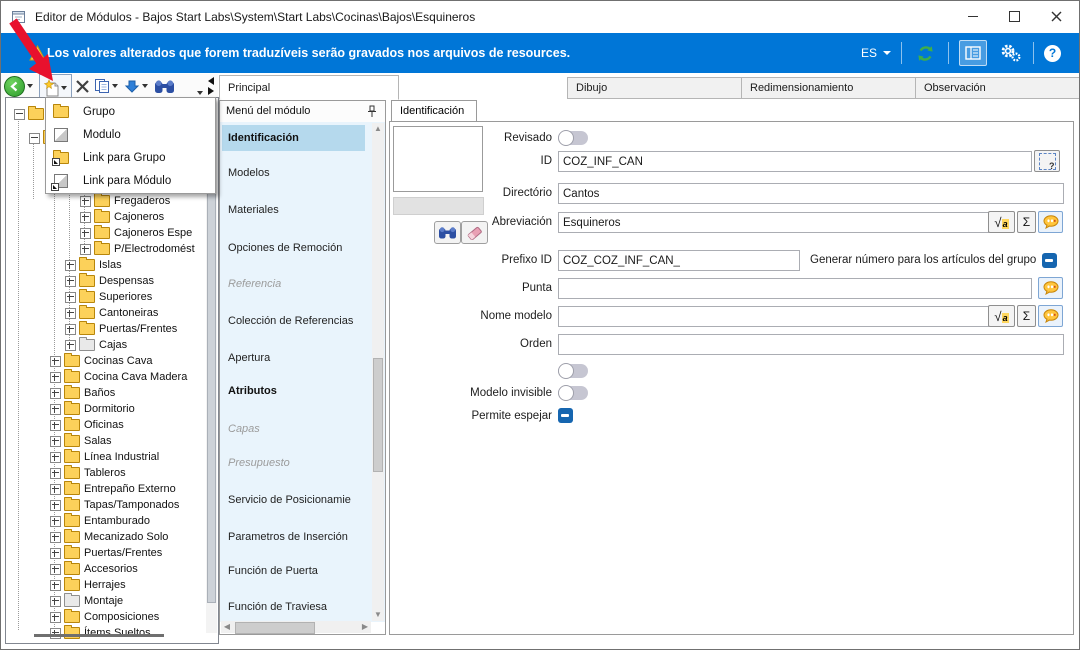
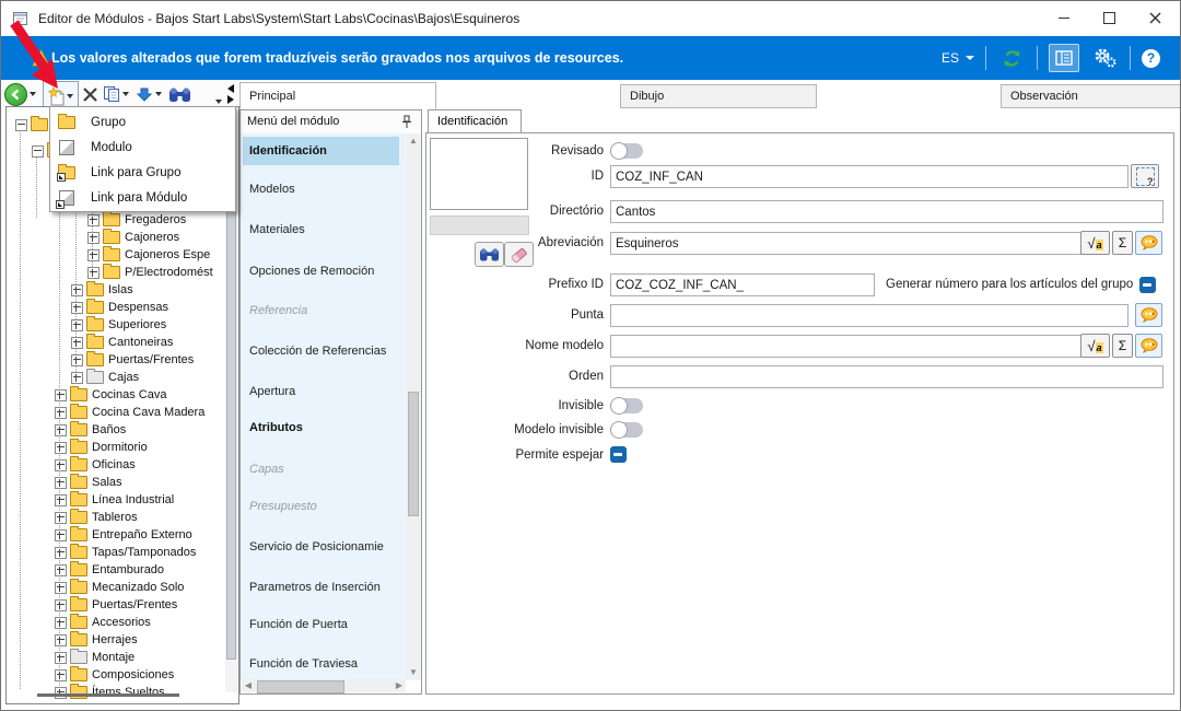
  Editor de Módulos - Bajos Start Labs\System\Start Labs\Cocinas\Bajos\Esquineros
  Los valores alterados que forem traduzíveis serão gravados nos arquivos de resources.
  ES
  ?
  Principal
  Dibujo
- Redimensionamiento
  Observación
  Fregaderos
  Cajoneros
  Cajoneros Espe
  P/Electrodomést
  Islas
  Despensas
  Superiores
  Cantoneiras
  Puertas/Frentes
  Cajas
  Cocinas Cava
  Cocina Cava Madera
  Baños
  Dormitorio
  Oficinas
  Salas
  Línea Industrial
  Tableros
  Entrepaño Externo
  Tapas/Tamponados
  Entamburado
  Mecanizado Solo
  Puertas/Frentes
  Accesorios
  Herrajes
  Montaje
  Composiciones
  Ítems Sueltos
  Grupo
  Modulo
  Link para Grupo
  Link para Módulo
  Menú del módulo
  Identificación
  Modelos
  Materiales
  Opciones de Remoción
  Referencia
  Colección de Referencias
  Apertura
  Atributos
  Capas
  Presupuesto
  Servicio de Posicionamie
  Parametros de Inserción
  Función de Puerta
  Función de Traviesa
  ▲
  ▼
  ◀
  ▶
  Identificación
  Revisado
  ID
  COZ_INF_CAN
  ?
  Directório
  Cantos
  Abreviación
  Esquineros
  √
  a
  Σ
  Prefixo ID
  COZ_COZ_INF_CAN_
  Generar número para los artículos del grupo
  Punta
  Nome modelo
  √
  a
  Σ
  Orden
+ Invisible
  Modelo invisible
  Permite espejar
